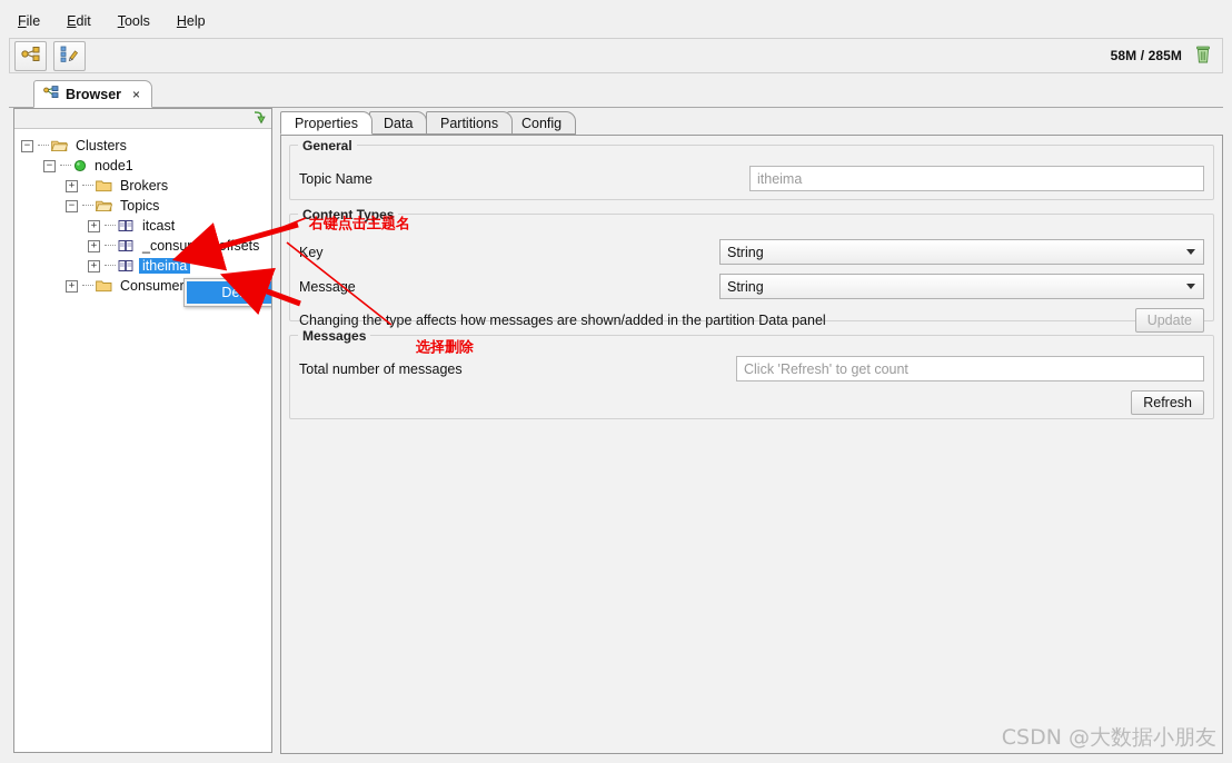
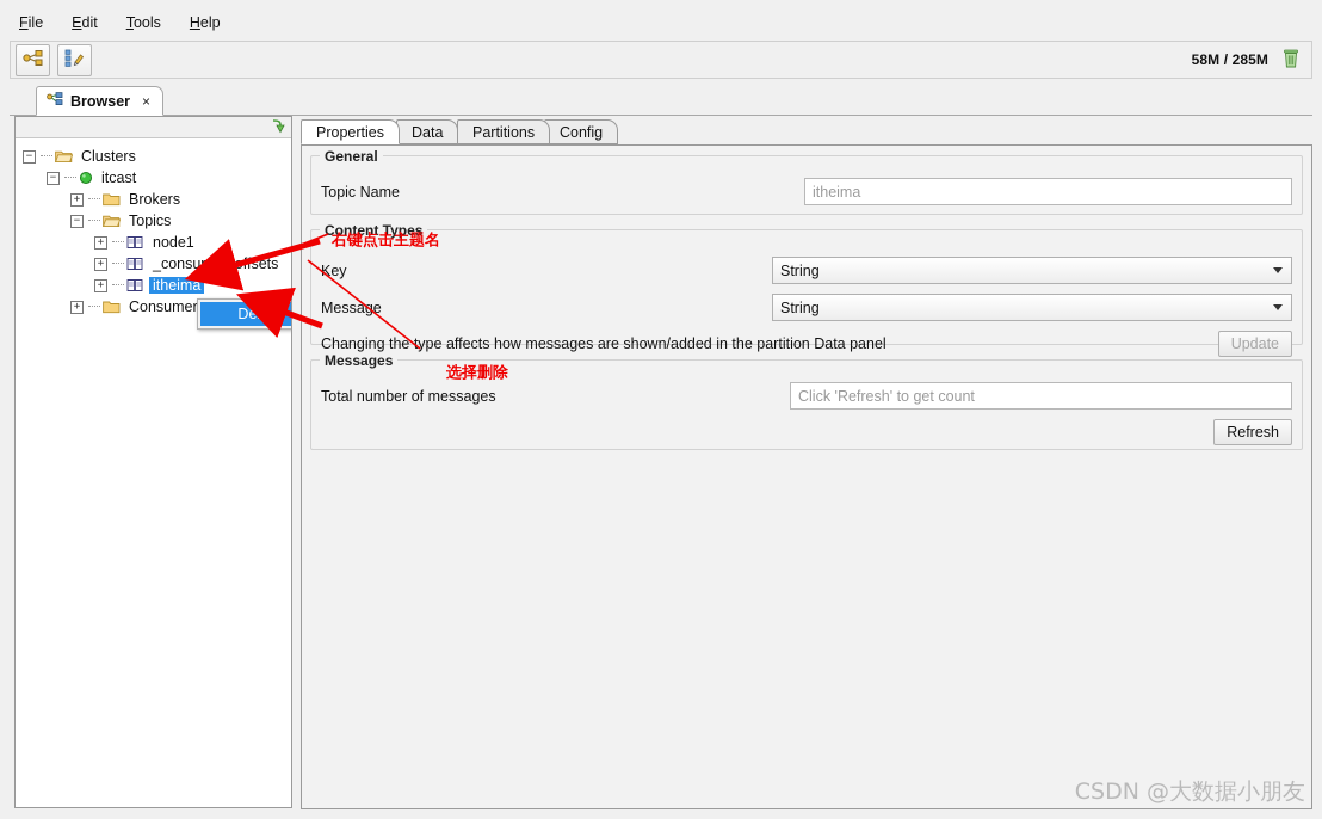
  File
  Edit
  Tools
  Help
  58M / 285M
  Browser
  ×
  −
  Clusters
  −
- node1
+ itcast
  +
  Brokers
  −
  Topics
  +
- itcast
+ node1
  +
  _consumersets
  +
  itheima
  +
  Consumer
  Delete
  Properties
  Data
  Partitions
  Config
  General
  Topic Name
  itheima
  Content Types
  Key
  String
  Messae
  String
  Changing the type affects how messages are shown/added in the partition Data panel
  Update
  Messages
  Total number of messages
  Click 'Refresh' to get count
  Refresh
  右键点击主题名
  选择删除
  CSDN @大数据小朋友
